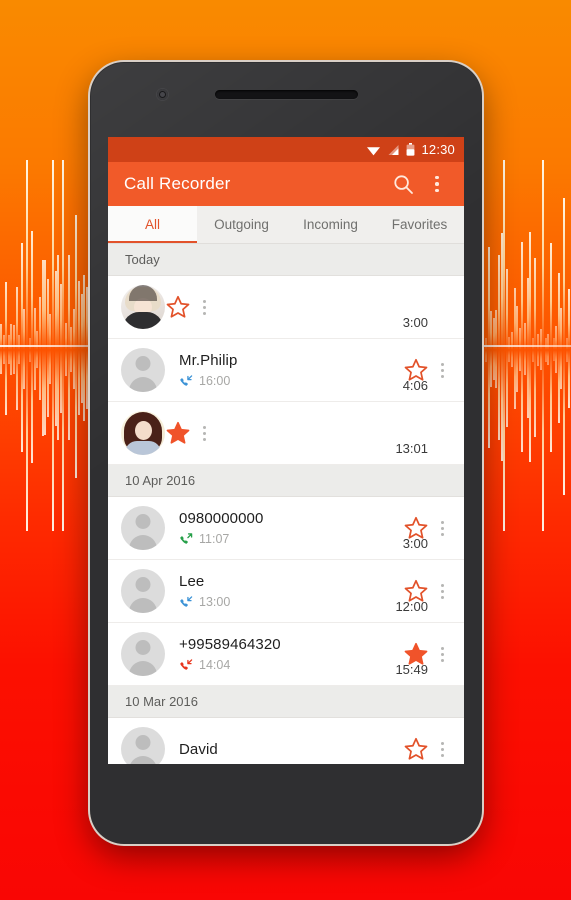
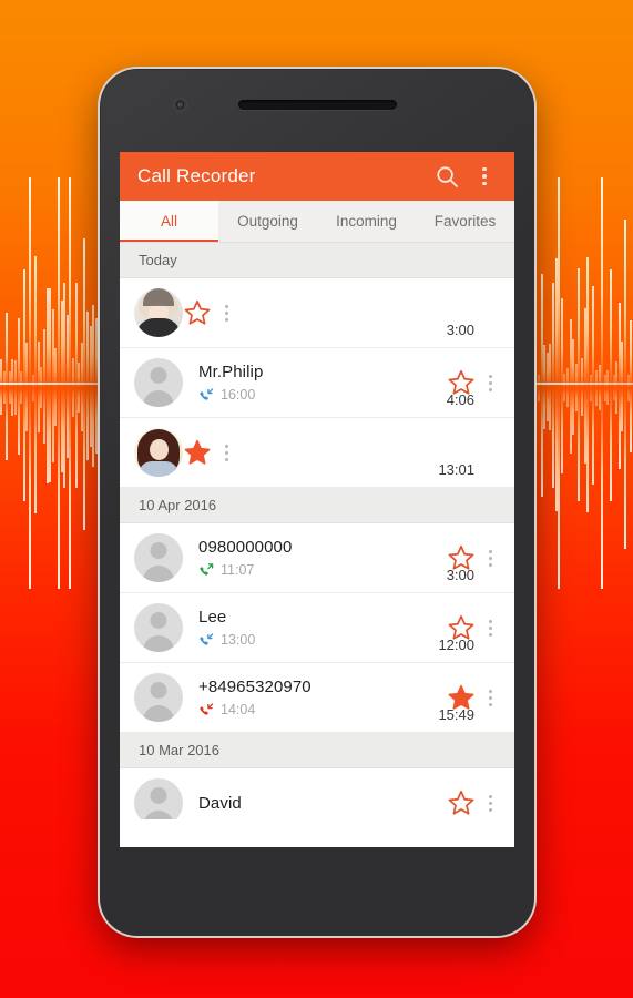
- 12:30
  Call Recorder
  All
  Outgoing
  Incoming
  Favorites
  Today
  3:00
  Mr.Philip
  16:00
  4:06
  13:01
  10 Apr 2016
  0980000000
  11:07
  3:00
  Lee
  13:00
  12:00
- +99589464320
+ +84965320970
  14:04
  15:49
  10 Mar 2016
  David
